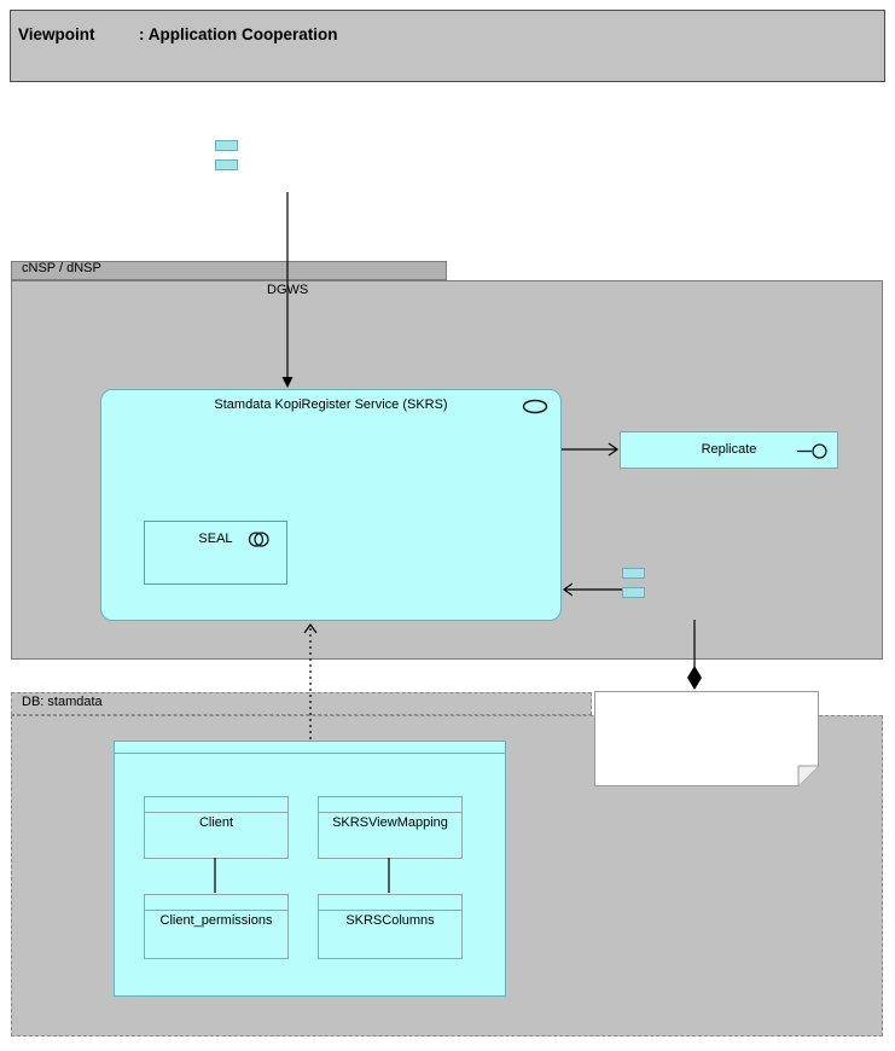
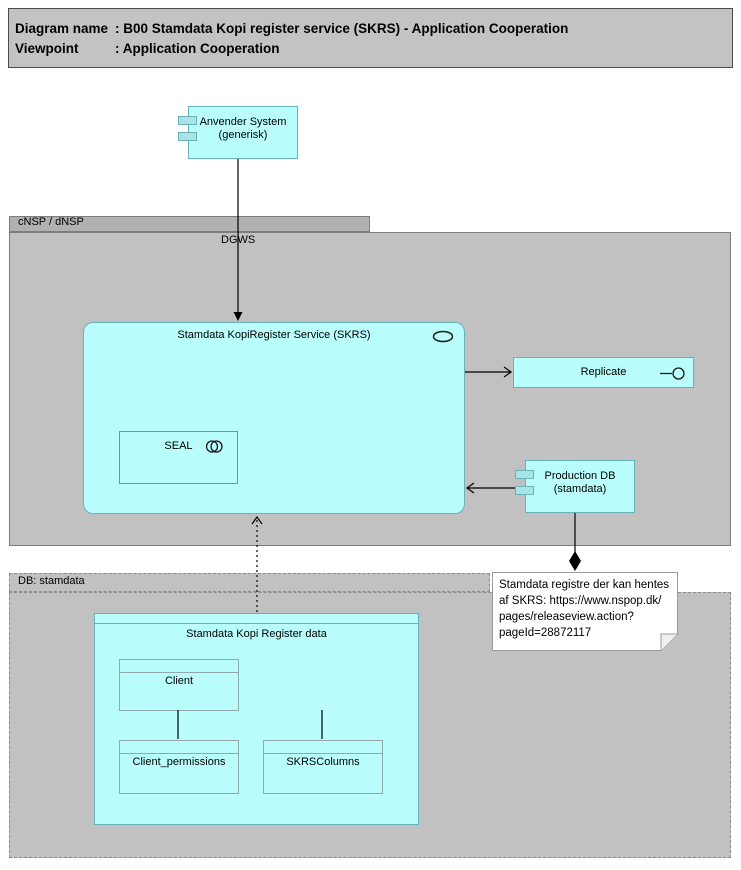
+ Diagram name : B00 Stamdata Kopi register service (SKRS) - Application Cooperation
  Viewpoint : Application Cooperation
  cNSP / dNSP
  DB: stamdata
  DGWS
+ Anvender System
+ (generisk)
  Stamdata KopiRegister Service (SKRS)
  SEAL
  Replicate
+ Production DB
+ (stamdata)
+ Stamdata registre der kan hentes
+ af SKRS: https://www.nspop.dk/
+ pages/releaseview.action?
+ pageId=28872117
+ Stamdata Kopi Register data
  Client
- SKRSViewMapping
  Client_permissions
  SKRSColumns
